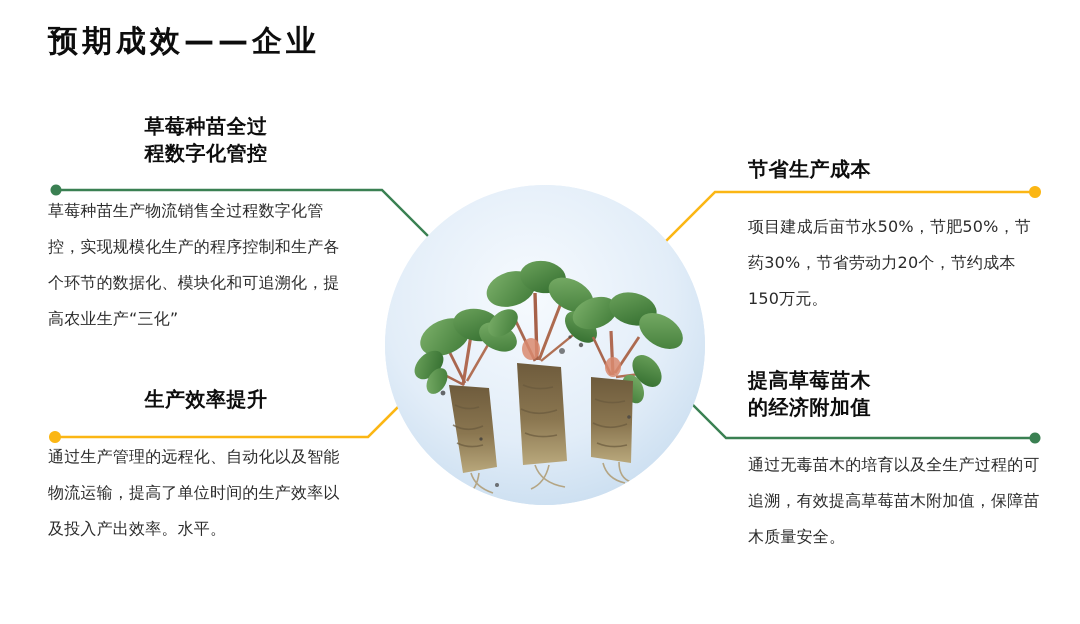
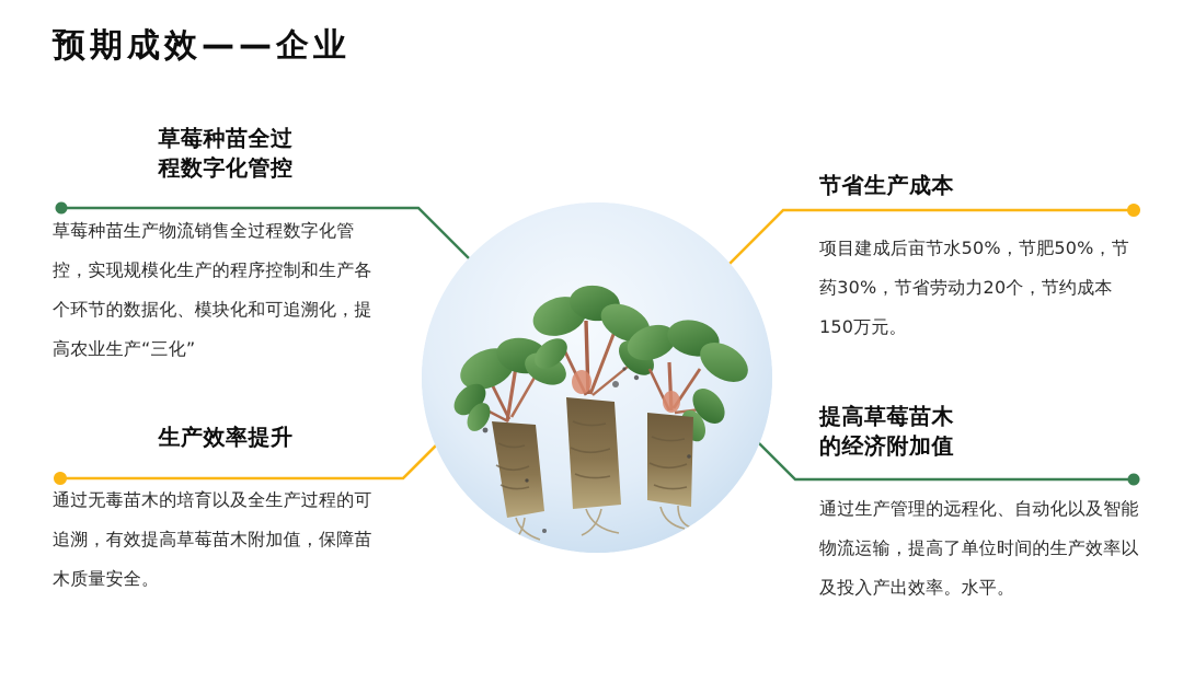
  预期成效——企业
  草莓种苗全过
  程数字化管控
  草莓种苗生产物流销售全过程数字化管控，实现规模化生产的程序控制和生产各个环节的数据化、模块化和可追溯化，提高农业生产“三化”
  生产效率提升
- 通过生产管理的远程化、自动化以及智能物流运输，提高了单位时间的生产效率以及投入产出效率。水平。
+ 通过无毒苗木的培育以及全生产过程的可追溯，有效提高草莓苗木附加值，保障苗木质量安全。
  节省生产成本
  项目建成后亩节水50%，节肥50%，节药30%，节省劳动力20个，节约成本150万元。
  提高草莓苗木
  的经济附加值
- 通过无毒苗木的培育以及全生产过程的可追溯，有效提高草莓苗木附加值，保障苗木质量安全。
+ 通过生产管理的远程化、自动化以及智能物流运输，提高了单位时间的生产效率以及投入产出效率。水平。
